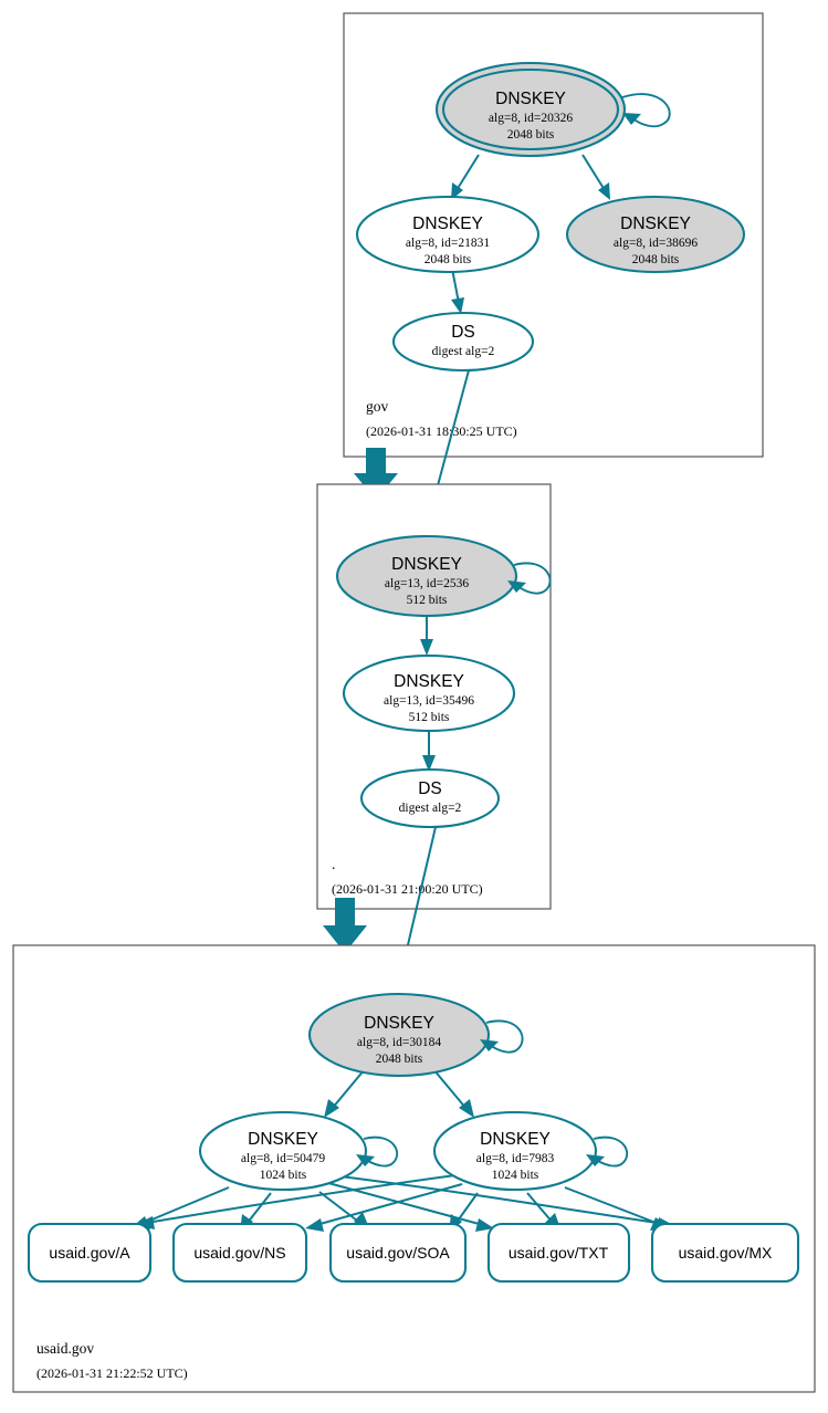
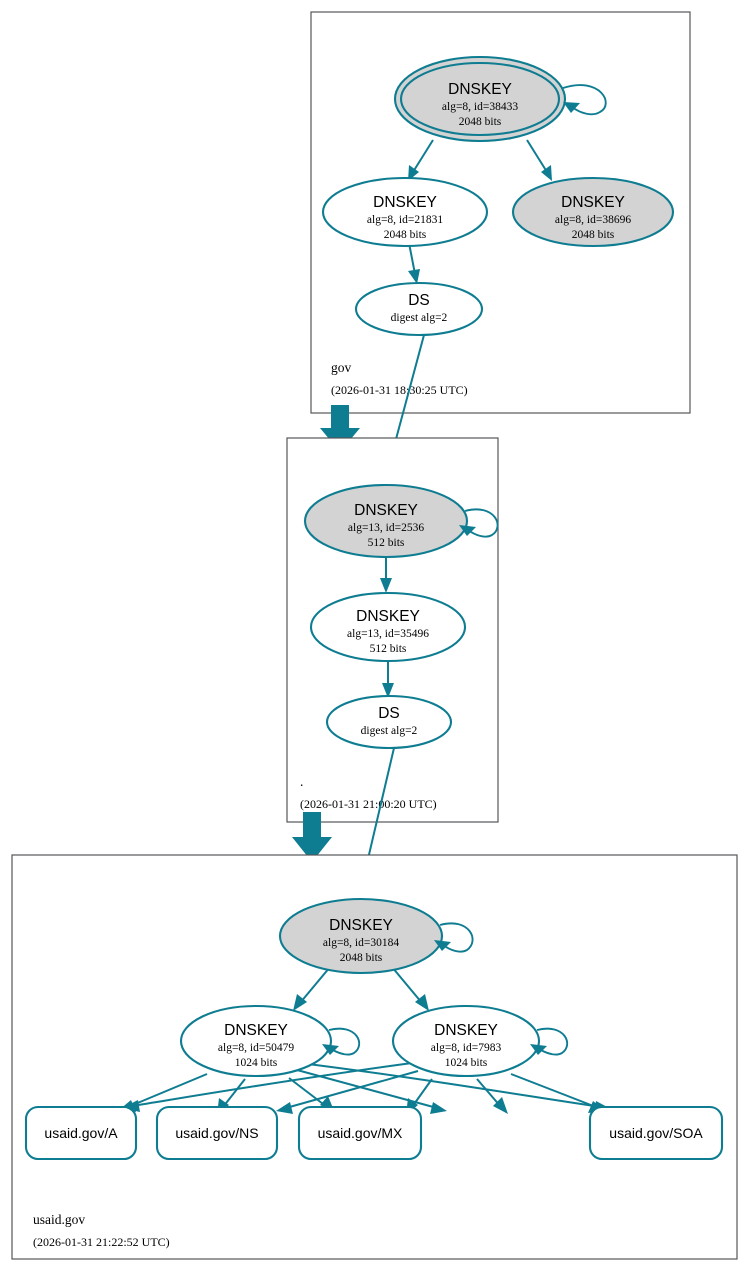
  DNSKEY
- alg=8, id=20326
+ alg=8, id=38433
  2048 bits
  DNSKEY
  alg=8, id=21831
  2048 bits
  DNSKEY
  alg=8, id=38696
  2048 bits
  DS
  digest alg=2
  gov
  (2026-01-31 18:30:25 UTC)
  DNSKEY
  alg=13, id=2536
  512 bits
  DNSKEY
  alg=13, id=35496
  512 bits
  DS
  digest alg=2
  .
  (2026-01-31 21:0:20 UTC)
  DNSKEY
  alg=8, id=30184
  2048 bits
  DNSKEY
  alg=8, id=50479
  1024 bits
  DNSKEY
  alg=8, id=7983
  1024 bits
  usaid.gov/A
  usaid.gov/NS
- usaid.gov/SOA
+ usaid.gov/MX
- usaid.gov/TXT
- usaid.gov/MX
+ usaid.gov/SOA
  usaid.gov
  (2026-01-31 21:22:52 UTC)
